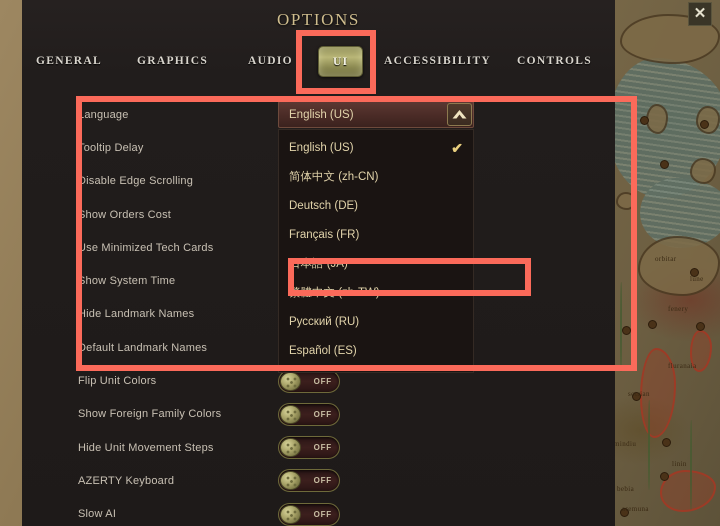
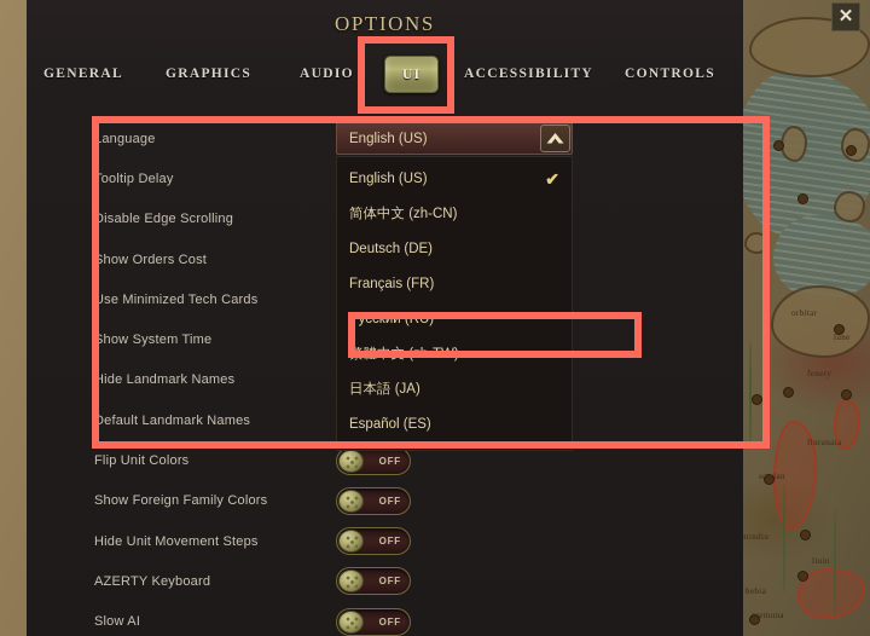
  orbitar
  lune
  fenery
  fluranaia
  sotrian
  mindiu
  linin
  bebia
  aremuna
  OPTIONS
  GENERAL
  GRAPHICS
  AUDIO
  UI
  ACCESSIBILITY
  CONTROLS
  Language
  English (US)
  English (US)
  ✔
  简体中文 (zh-CN)
  Deutsch (DE)
  Français (FR)
- 日本語 (JA)
+ Русский (RU)
  繁體中文 (zh-TW)
- Русский (RU)
+ 日本語 (JA)
  Español (ES)
  Tooltip Delay
  Disable Edge Scrolling
  Show Orders Cost
  Use Minimized Tech Cards
  Show System Time
  Hide Landmark Names
  Default Landmark Names
  Flip Unit Colors
  OFF
  Show Foreign Family Colors
  OFF
  Hide Unit Movement Steps
  OFF
  AZERTY Keyboard
  OFF
  Slow AI
  OFF
  ✕
